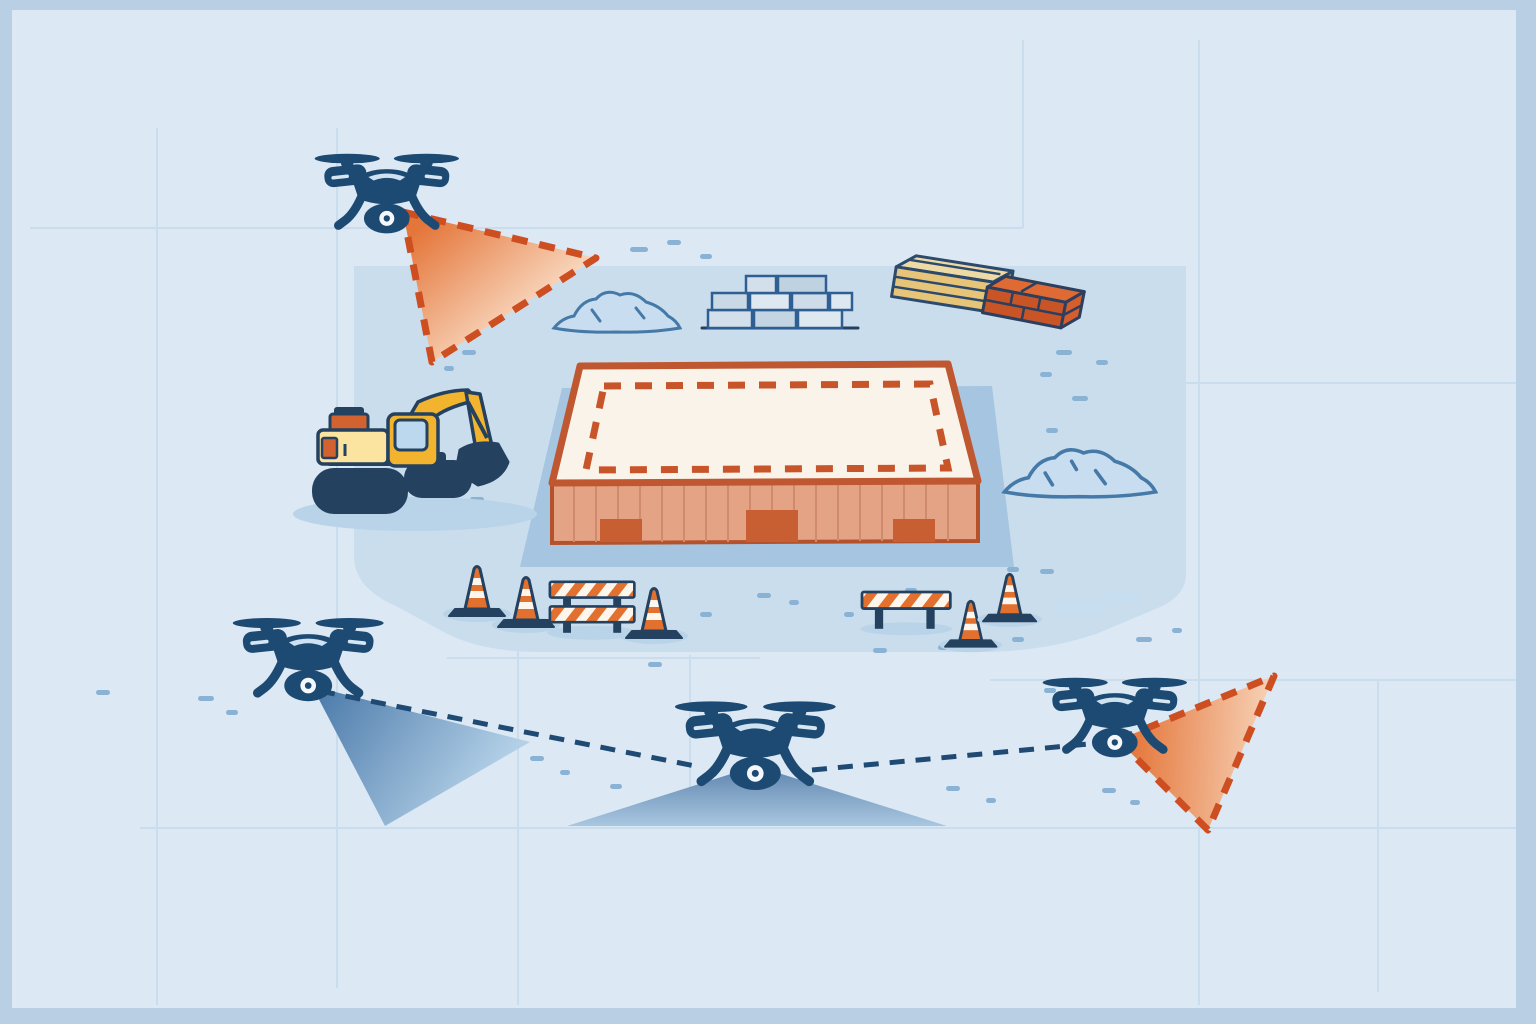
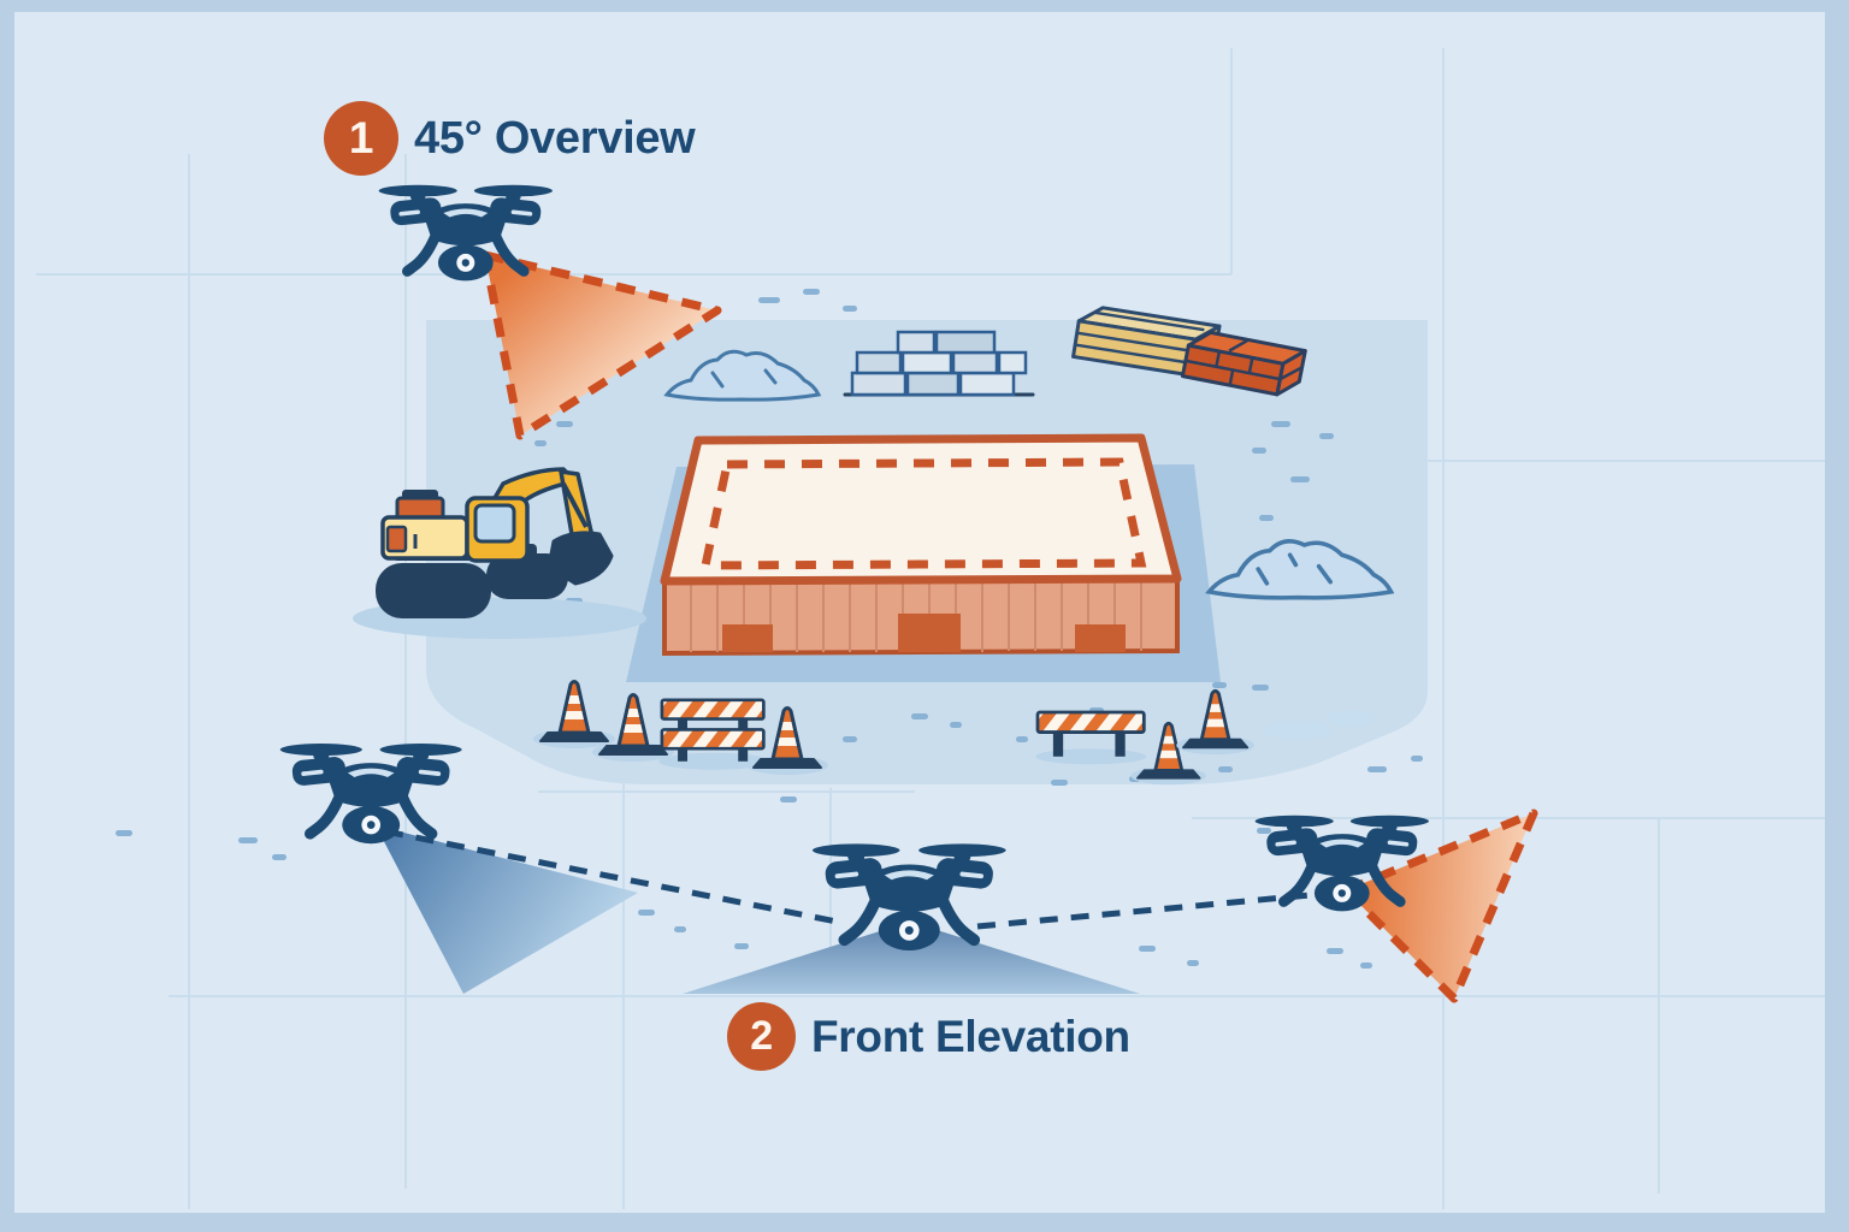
+ 1
+ 45° Overview
+ 2
+ Front Elevation
